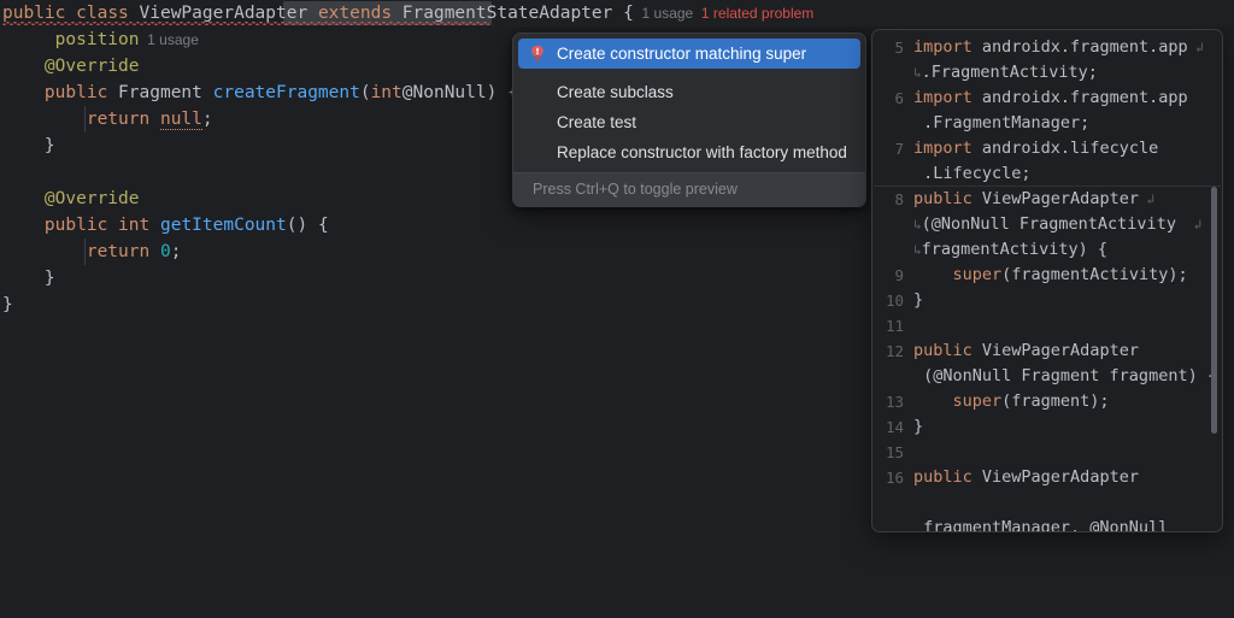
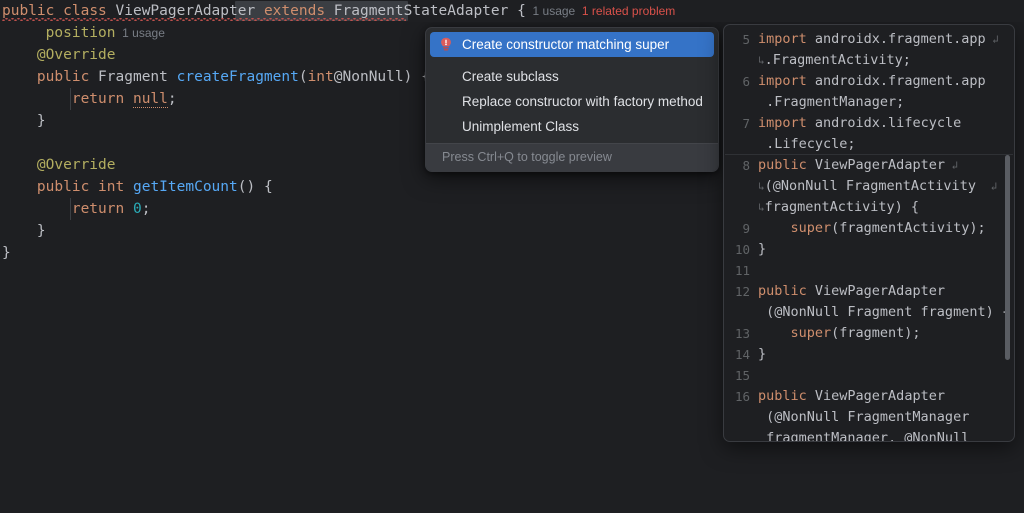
  position 1 usage
  @Override
  public Fragment createFragment(int@NonNull)
  return null;
  }
  @Override
  public int getItemCount() {
  return 0;
  }
  }
  public class ViewPagerAdapter extends FragmentStateAdapter { 1 usage 1 related problem
  Create constructor matching super
  Create subclass
- Create test
  Replace constructor with factory method
+ Unimplement Class
  Press Ctrl+Q to toggle preview
  5
  import androidx.fragment.app ↲
  ↳.FragmentActivity;
  6
  import androidx.fragment.app
  .FragmentManager;
  7
  import androidx.lifecycle
  .Lifecycle;
  8
  public ViewPagerAdapter ↲
  ↳(@NonNull FragmentActivity ↲
  ↳fragmentActivity) {
  9
  super(fragmentActivity);
  10
  }
  11
  12
  public ViewPagerAdapter
  (@NonNull Fragment fragment)
  13
  super(fragment);
  14
  }
  15
  16
  public ViewPagerAdapter
+ (@NonNull FragmentManager
  fragmentManager, @NonNull
